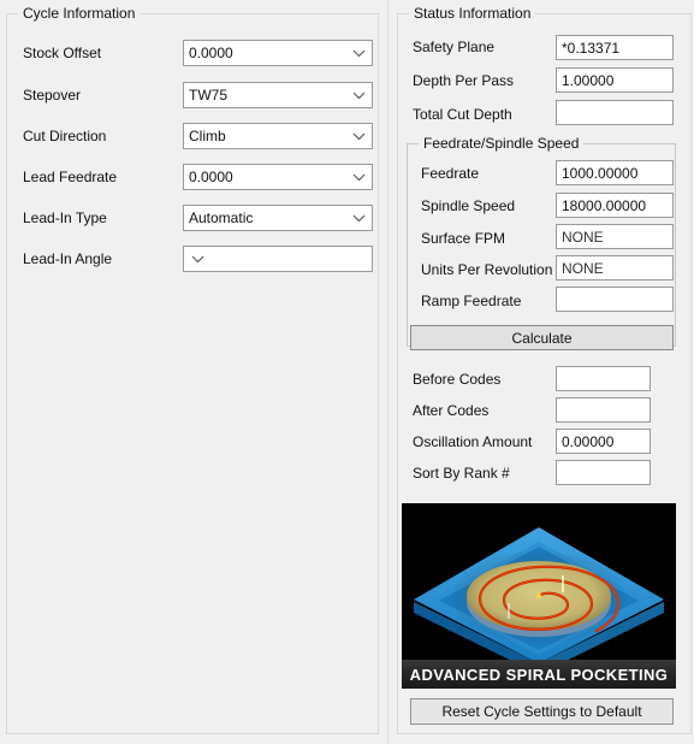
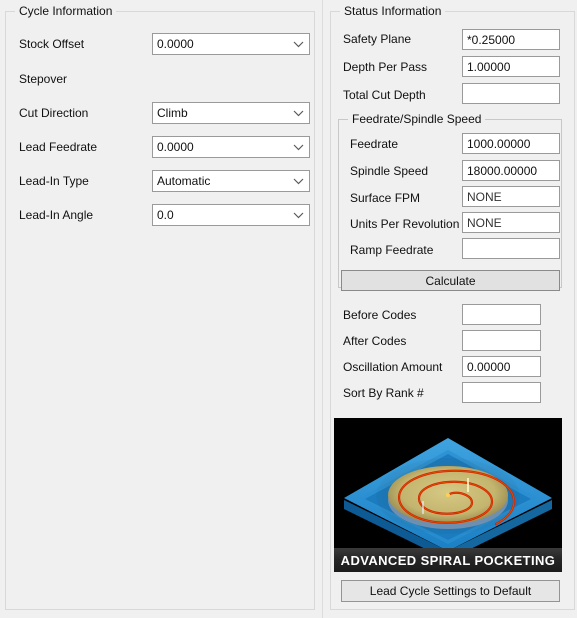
  Cycle Information
  Stock Offset
  0.0000
  Stepover
- TW75
  Cut Direction
  Climb
  Lead Feedrate
  0.0000
  Lead-In Type
  Automatic
  Lead-In Angle
+ 0.0
  Status Information
  Safety Plane
- *0.13371
+ *0.25000
  Depth Per Pass
  1.00000
  Total Cut Depth
  Feedrate/Spindle Speed
  Feedrate
  1000.00000
  Spindle Speed
  18000.00000
  Surface FPM
  NONE
  Units Per Revolution
  NONE
  Ramp Feedrate
  Calculate
  Before Codes
  After Codes
  Oscillation Amount
  0.00000
  Sort By Rank #
  ADVANCED SPIRAL POCKETING
- Reset Cycle Settings to Default
+ Lead Cycle Settings to Default
